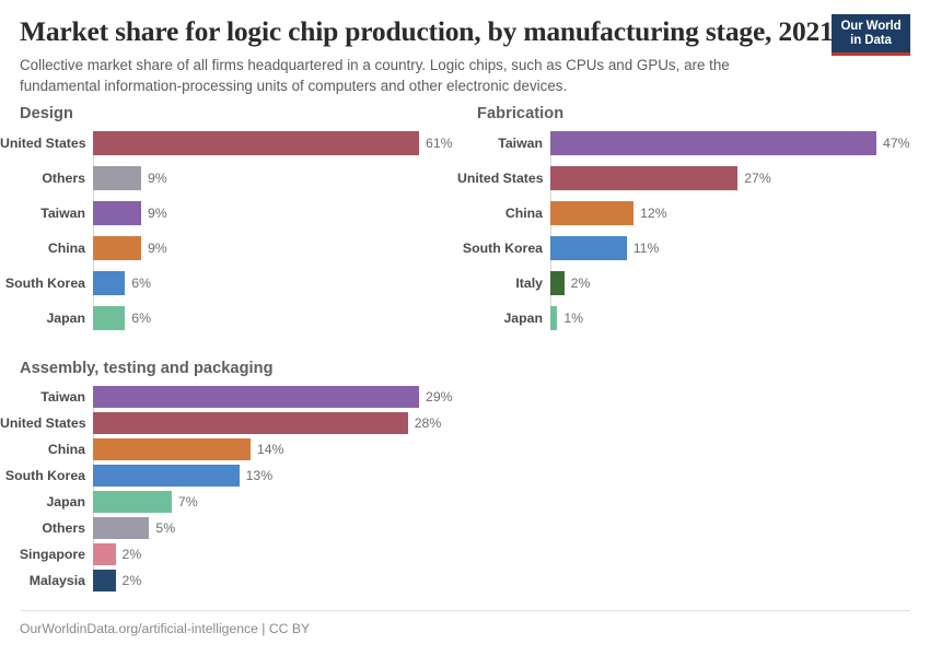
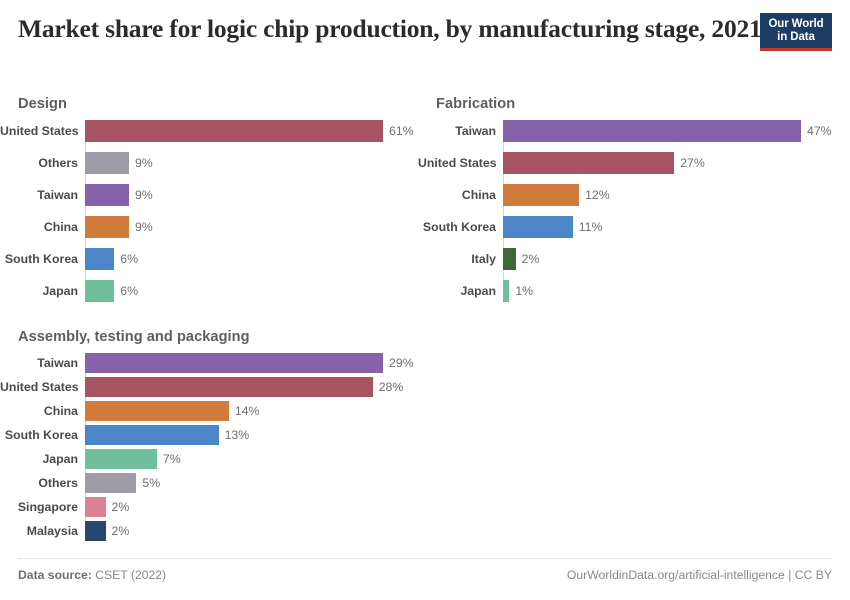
  Market share for logic chip production, by manufacturing stage, 2021
- Collective market share of all firms headquartered in a country. Logic chips, such as CPUs and GPUs, are the fundamental information-processing units of computers and other electronic devices.
  Our World
  in Data
  Design
  United States
  61%
  Others
  9%
  Taiwan
  9%
  China
  9%
  South Korea
  6%
  Japan
  6%
  Fabrication
  Taiwan
  47%
  United States
  27%
  China
  12%
  South Korea
  11%
  Italy
  2%
  Japan
  1%
  Assembly, testing and packaging
  Taiwan
  29%
  United States
  28%
  China
  14%
  South Korea
  13%
  Japan
  7%
  Others
  5%
  Singapore
  2%
  Malaysia
  2%
+ Data source: CSET (2022)
  OurWorldinData.org/artificial-intelligence | CC BY
